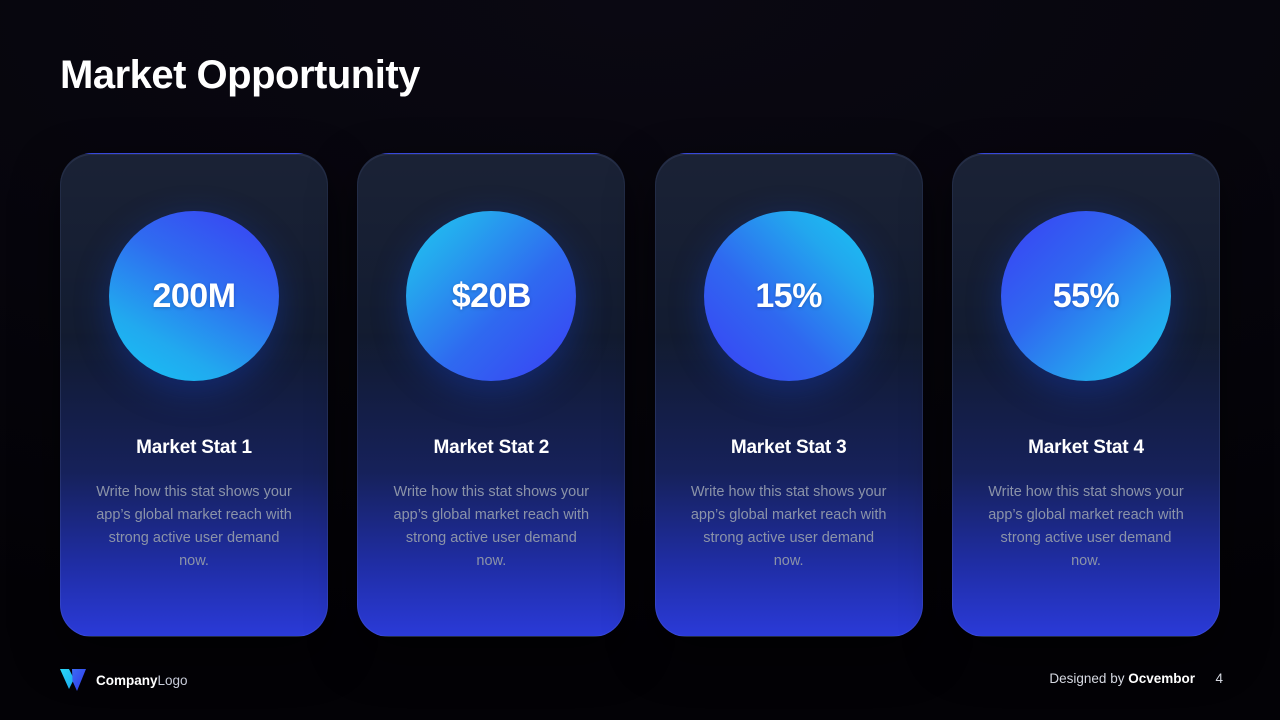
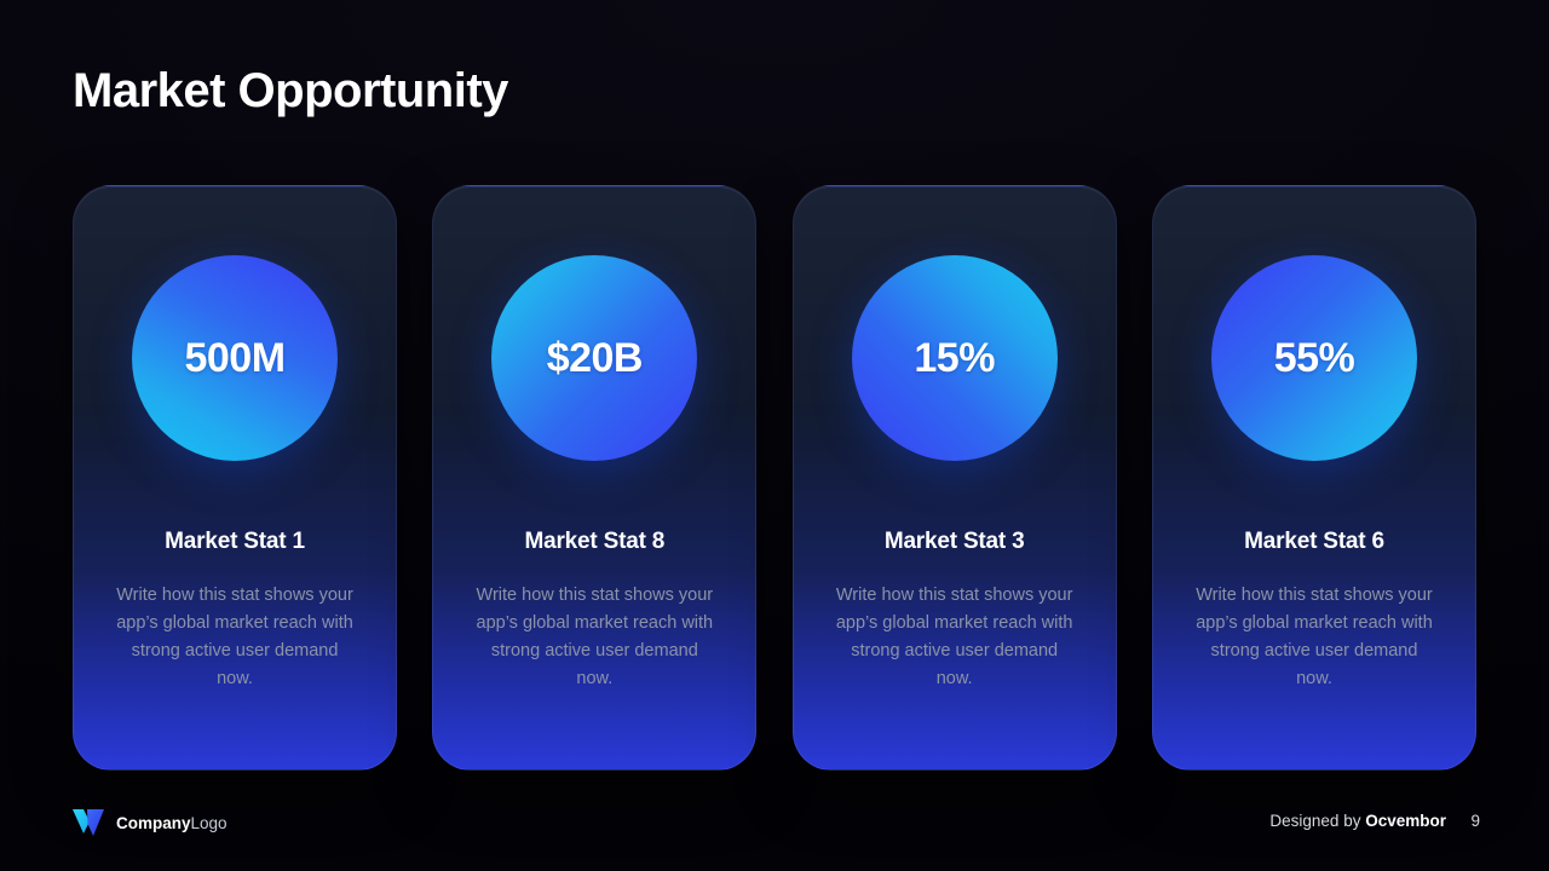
  Market Opportunity
- 200M
+ 500M
  Market Stat 1
  Write how this stat shows your app’s global market reach with strong active user demand now.
  $20B
- Market Stat 2
+ Market Stat 8
  Write how this stat shows your app’s global market reach with strong active user demand now.
  15%
  Market Stat 3
  Write how this stat shows your app’s global market reach with strong active user demand now.
  55%
- Market Stat 4
+ Market Stat 6
  Write how this stat shows your app’s global market reach with strong active user demand now.
  CompanyLogo
  Designed by Ocvembor
- 4
+ 9
